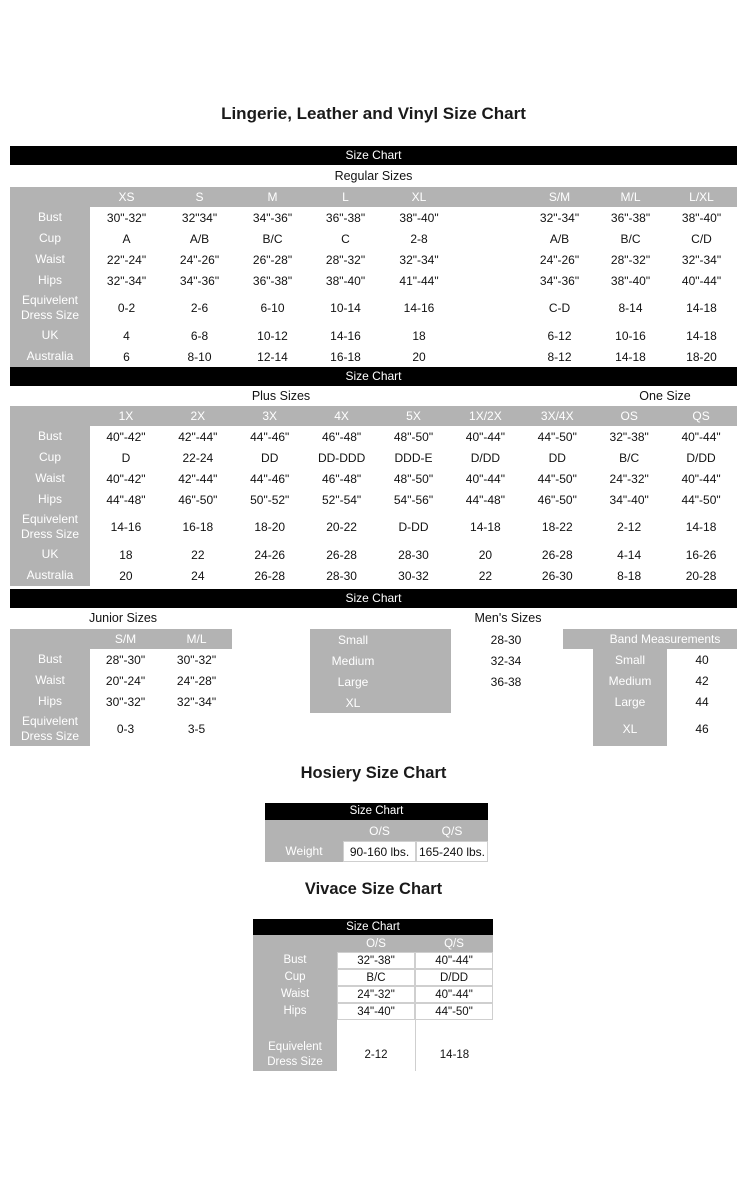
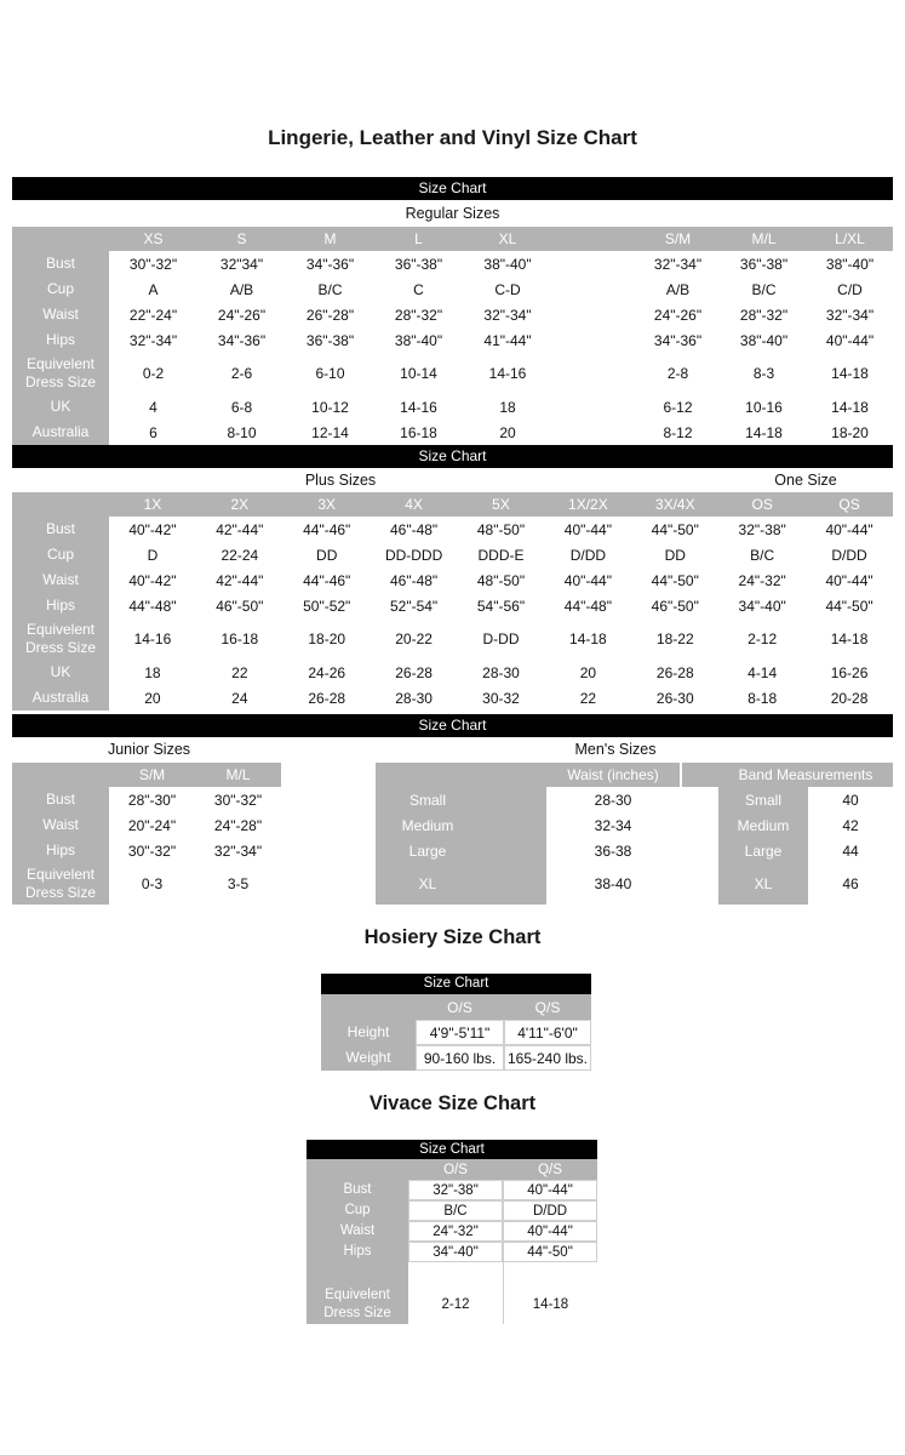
  Lingerie, Leather and Vinyl Size Chart
  Size Chart
  Regular Sizes
  XS
  S
  M
  L
  XL
  S/M
  M/L
  L/XL
  Bust
  30"-32"
  32"34"
  34"-36"
  36"-38"
  38"-40"
  32"-34"
  36"-38"
  38"-40"
  Cup
  A
  A/B
  B/C
  C
- 2-8
+ C-D
  A/B
  B/C
  C/D
  Waist
  22"-24"
  24"-26"
  26"-28"
  28"-32"
  32"-34"
  24"-26"
  28"-32"
  32"-34"
  Hips
  32"-34"
  34"-36"
  36"-38"
  38"-40"
  41"-44"
  34"-36"
  38"-40"
  40"-44"
  Equivelent Dress Size
  0-2
  2-6
  6-10
  10-14
  14-16
- C-D
+ 2-8
- 8-14
+ 8-3
  14-18
  UK
  4
  6-8
  10-12
  14-16
  18
  6-12
  10-16
  14-18
  Australia
  6
  8-10
  12-14
  16-18
  20
  8-12
  14-18
  18-20
  Size Chart
  Plus Sizes
  One Size
  1X
  2X
  3X
  4X
  5X
  1X/2X
  3X/4X
  OS
  QS
  Bust
  40"-42"
  42"-44"
  44"-46"
  46"-48"
  48"-50"
  40"-44"
  44"-50"
  32"-38"
  40"-44"
  Cup
  D
  22-24
  DD
  DD-DDD
  DDD-E
  D/DD
  DD
  B/C
  D/DD
  Waist
  40"-42"
  42"-44"
  44"-46"
  46"-48"
  48"-50"
  40"-44"
  44"-50"
  24"-32"
  40"-44"
  Hips
  44"-48"
  46"-50"
  50"-52"
  52"-54"
  54"-56"
  44"-48"
  46"-50"
  34"-40"
  44"-50"
  Equivelent Dress Size
  14-16
  16-18
  18-20
  20-22
  D-DD
  14-18
  18-22
  2-12
  14-18
  UK
  18
  22
  24-26
  26-28
  28-30
  20
  26-28
  4-14
  16-26
  Australia
  20
  24
  26-28
  28-30
  30-32
  22
  26-30
  8-18
  20-28
  Size Chart
  Junior Sizes
  Men's Sizes
  S/M
  M/L
  Bust
  28"-30"
  30"-32"
  Waist
  20"-24"
  24"-28"
  Hips
  30"-32"
  32"-34"
  Equivelent Dress Size
  0-3
  3-5
+ Waist (inches)
  Small
  28-30
  Medium
  32-34
  Large
  36-38
  XL
+ 38-40
  Band Measurements
  Small
  40
  Medium
  42
  Large
  44
  XL
  46
  Hosiery Size Chart
  Size Chart
  O/S
  Q/S
+ Height
+ 4'9"-5'11"
+ 4'11"-6'0"
  Weight
  90-160 lbs.
  165-240 lbs.
  Vivace Size Chart
  Size Chart
  O/S
  Q/S
  Bust
  32"-38"
  40"-44"
  Cup
  B/C
  D/DD
  Waist
  24"-32"
  40"-44"
  Hips
  34"-40"
  44"-50"
  Equivelent Dress Size
  2-12
  14-18
